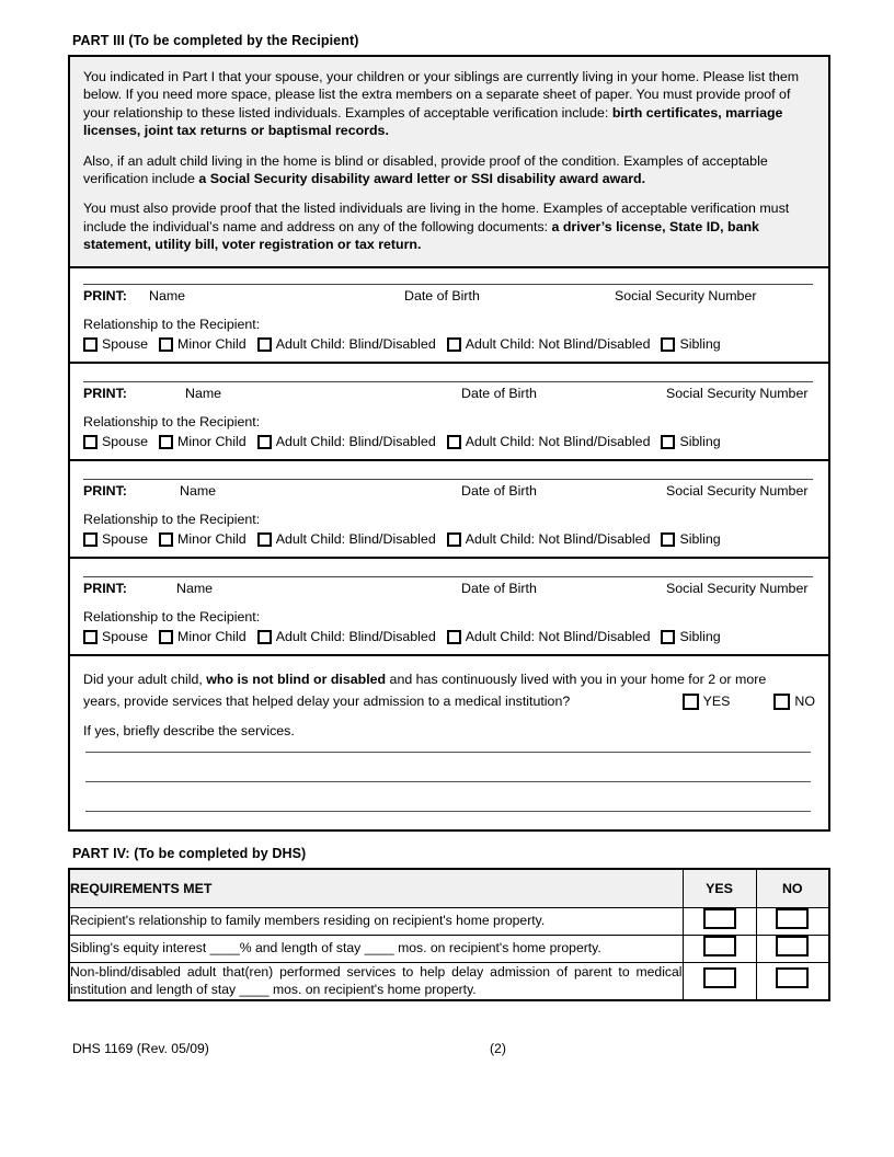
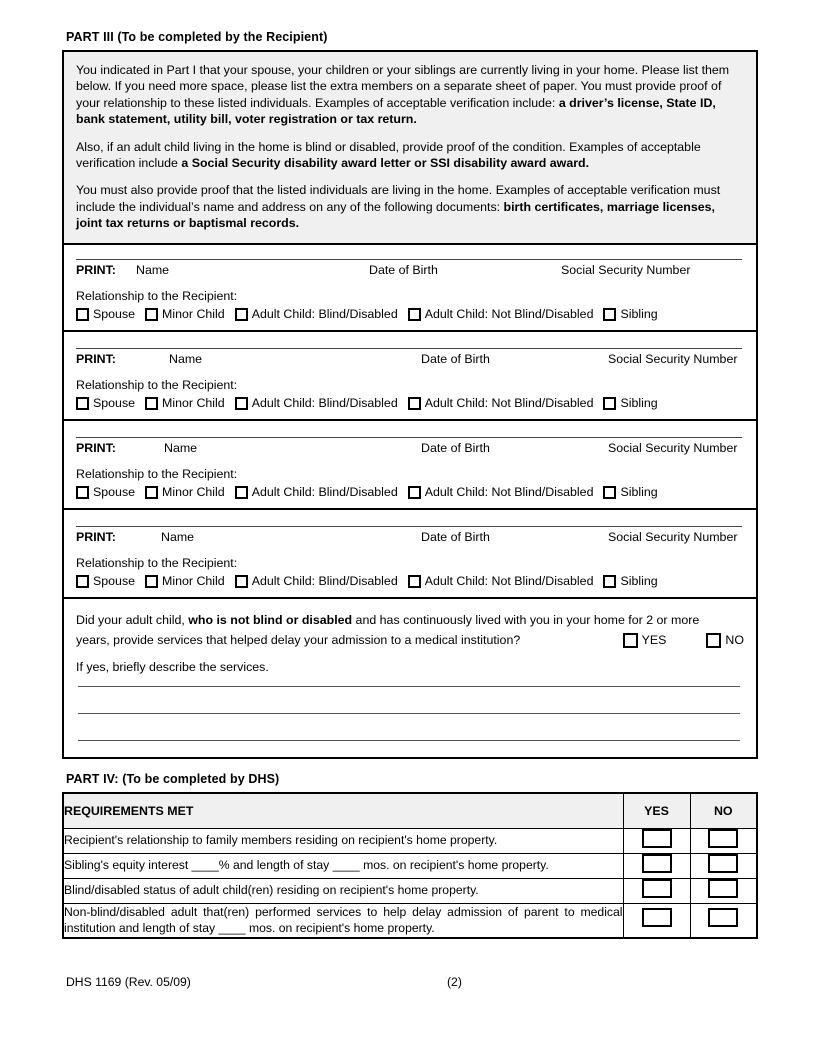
  PART III (To be completed by the Recipient)
- You indicated in Part I that your spouse, your children or your siblings are currently living in your home. Please list them below. If you need more space, please list the extra members on a separate sheet of paper. You must provide proof of your relationship to these listed individuals. Examples of acceptable verification include: birth certificates, marriage licenses, joint tax returns or baptismal records.
+ You indicated in Part I that your spouse, your children or your siblings are currently living in your home. Please list them below. If you need more space, please list the extra members on a separate sheet of paper. You must provide proof of your relationship to these listed individuals. Examples of acceptable verification include: a driver’s license, State ID, bank statement, utility bill, voter registration or tax return.
  Also, if an adult child living in the home is blind or disabled, provide proof of the condition. Examples of acceptable verification include a Social Security disability award letter or SSI disability award award.
- You must also provide proof that the listed individuals are living in the home. Examples of acceptable verification must include the individual’s name and address on any of the following documents: a driver’s license, State ID, bank statement, utility bill, voter registration or tax return.
+ You must also provide proof that the listed individuals are living in the home. Examples of acceptable verification must include the individual’s name and address on any of the following documents: birth certificates, marriage licenses, joint tax returns or baptismal records.
  PRINT:
  Name
  Date of Birth
  Social Security Number
  Relationship to the Recipient:
  Spouse
  Minor Child
  Adult Child: Blind/Disabled
  Adult Child: Not Blind/Disabled
  Sibling
  PRINT:
  Name
  Date of Birth
  Social Security Number
  Relationship to the Recipient:
  Spouse
  Minor Child
  Adult Child: Blind/Disabled
  Adult Child: Not Blind/Disabled
  Sibling
  PRINT:
  Name
  Date of Birth
  Social Security Number
  Relationship to the Recipient:
  Spouse
  Minor Child
  Adult Child: Blind/Disabled
  Adult Child: Not Blind/Disabled
  Sibling
  PRINT:
  Name
  Date of Birth
  Social Security Number
  Relationship to the Recipient:
  Spouse
  Minor Child
  Adult Child: Blind/Disabled
  Adult Child: Not Blind/Disabled
  Sibling
  Did your adult child, who is not blind or disabled and has continuously lived with you in your home for 2 or more
  years, provide services that helped delay your admission to a medical institution?
  YES
  NO
  If yes, briefly describe the services.
  PART IV: (To be completed by DHS)
  REQUIREMENTS MET	YES	NO
  Recipient's relationship to family members residing on recipient's home property.
  Sibling's equity interest ____% and length of stay ____ mos. on recipient's home property.
+ Blind/disabled status of adult child(ren) residing on recipient's home property.
  Non-blind/disabled adult that(ren) performed services to help delay admission of parent to medical institution and length of stay ____ mos. on recipient's home property.
  DHS 1169 (Rev. 05/09)
  (2)
